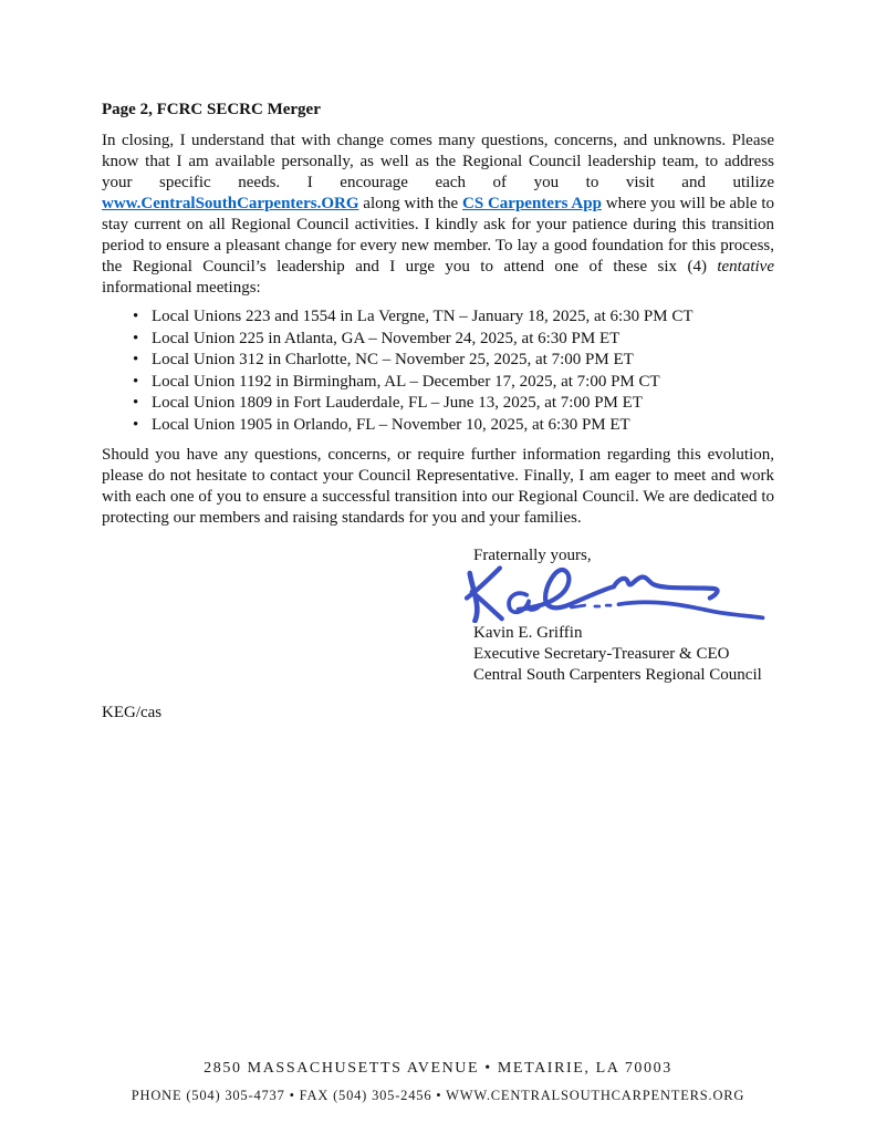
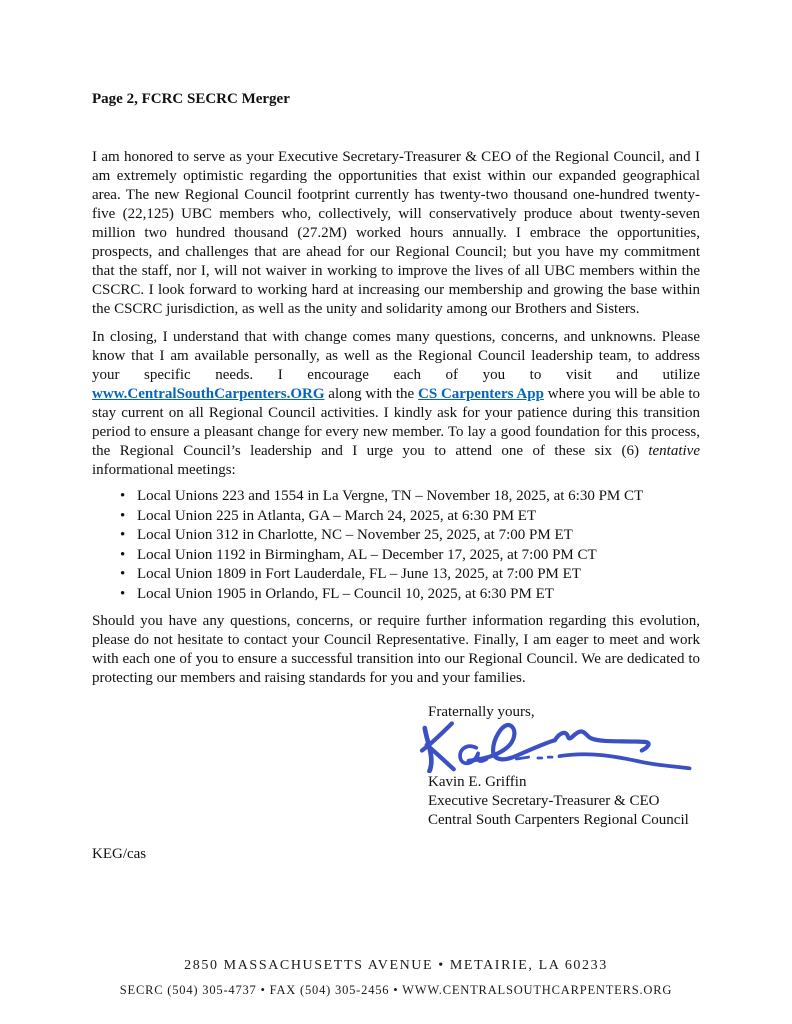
  Page 2, FCRC SECRC Merger
+ I am honored to serve as your Executive Secretary-Treasurer & CEO of the Regional Council, and I am extremely optimistic regarding the opportunities that exist within our expanded geographical area. The new Regional Council footprint currently has twenty-two thousand one-hundred twenty-five (22,125) UBC members who, collectively, will conservatively produce about twenty-seven million two hundred thousand (27.2M) worked hours annually. I embrace the opportunities, prospects, and challenges that are ahead for our Regional Council; but you have my commitment that the staff, nor I, will not waiver in working to improve the lives of all UBC members within the CSCRC. I look forward to working hard at increasing our membership and growing the base within the CSCRC jurisdiction, as well as the unity and solidarity among our Brothers and Sisters.
- In closing, I understand that with change comes many questions, concerns, and unknowns. Please know that I am available personally, as well as the Regional Council leadership team, to address your specific needs. I encourage each of you to visit and utilize www.CentralSouthCarpenters.ORG along with the CS Carpenters App where you will be able to stay current on all Regional Council activities. I kindly ask for your patience during this transition period to ensure a pleasant change for every new member. To lay a good foundation for this process, the Regional Council’s leadership and I urge you to attend one of these six (4) tentative informational meetings:
+ In closing, I understand that with change comes many questions, concerns, and unknowns. Please know that I am available personally, as well as the Regional Council leadership team, to address your specific needs. I encourage each of you to visit and utilize www.CentralSouthCarpenters.ORG along with the CS Carpenters App where you will be able to stay current on all Regional Council activities. I kindly ask for your patience during this transition period to ensure a pleasant change for every new member. To lay a good foundation for this process, the Regional Council’s leadership and I urge you to attend one of these six (6) tentative informational meetings:
- Local Unions 223 and 1554 in La Vergne, TN – January 18, 2025, at 6:30 PM CT
+ Local Unions 223 and 1554 in La Vergne, TN – November 18, 2025, at 6:30 PM CT
- Local Union 225 in Atlanta, GA – November 24, 2025, at 6:30 PM ET
+ Local Union 225 in Atlanta, GA – March 24, 2025, at 6:30 PM ET
  Local Union 312 in Charlotte, NC – November 25, 2025, at 7:00 PM ET
  Local Union 1192 in Birmingham, AL – December 17, 2025, at 7:00 PM CT
  Local Union 1809 in Fort Lauderdale, FL – June 13, 2025, at 7:00 PM ET
- Local Union 1905 in Orlando, FL – November 10, 2025, at 6:30 PM ET
+ Local Union 1905 in Orlando, FL – Council 10, 2025, at 6:30 PM ET
  Should you have any questions, concerns, or require further information regarding this evolution, please do not hesitate to contact your Council Representative. Finally, I am eager to meet and work with each one of you to ensure a successful transition into our Regional Council. We are dedicated to protecting our members and raising standards for you and your families.
  Fraternally yours,
  Kavin E. Griffin
  Executive Secretary-Treasurer & CEO
  Central South Carpenters Regional Council
  KEG/cas
- 2850 MASSACHUSETTS AVENUE • METAIRIE, LA 70003
+ 2850 MASSACHUSETTS AVENUE • METAIRIE, LA 60233
- PHONE (504) 305-4737 • FAX (504) 305-2456 • WWW.CENTRALSOUTHCARPENTERS.ORG
+ SECRC (504) 305-4737 • FAX (504) 305-2456 • WWW.CENTRALSOUTHCARPENTERS.ORG
